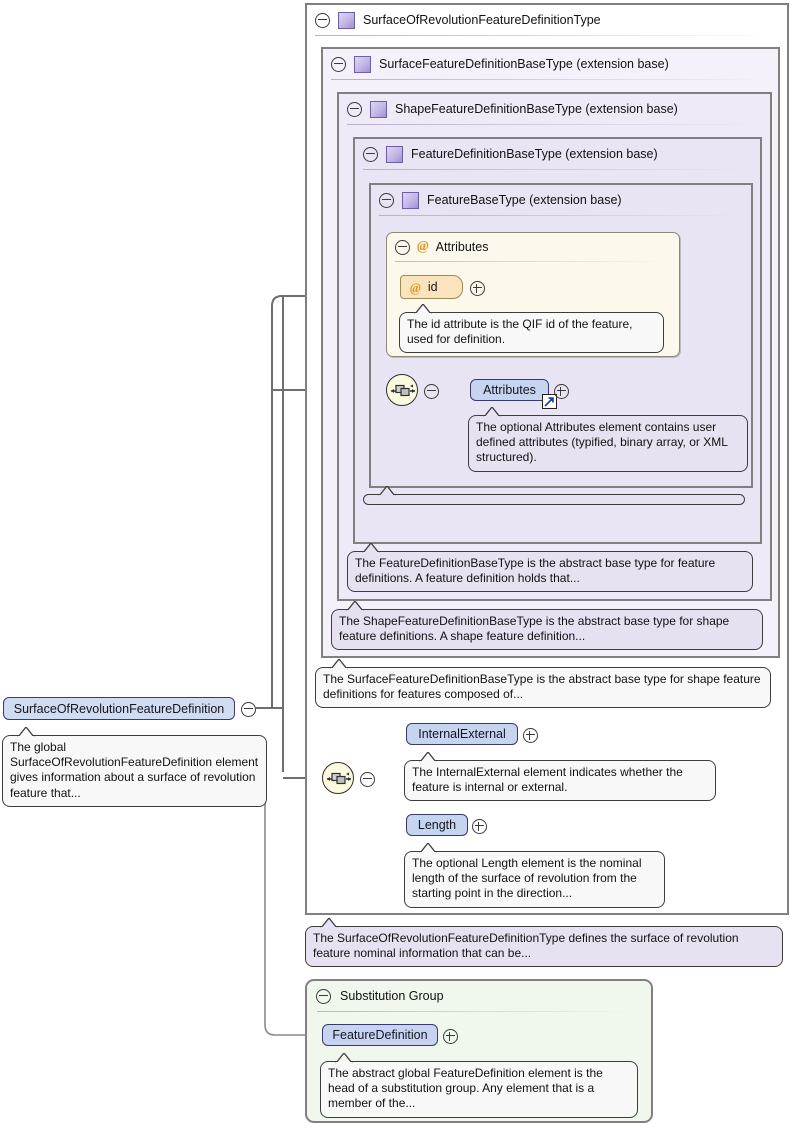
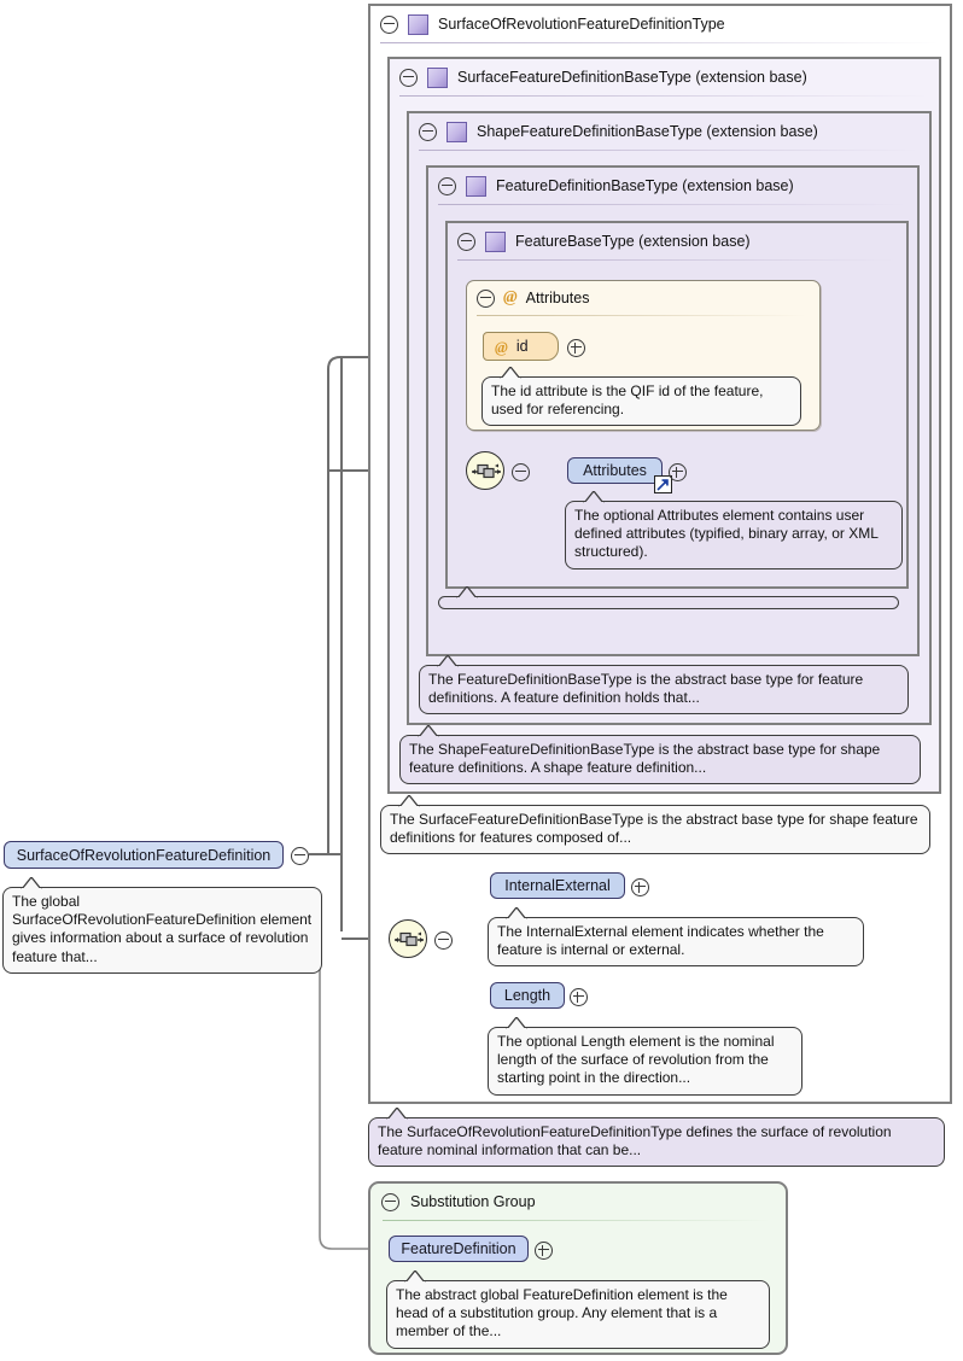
  SurfaceOfRevolutionFeatureDefinitionType
  SurfaceFeatureDefinitionBaseType (extension base)
  ShapeFeatureDefinitionBaseType (extension base)
  FeatureDefinitionBaseType (extension base)
  FeatureBaseType (extension base)
  @
  Attributes
  @
  id
- The id attribute is the QIF id of the feature, used for definition.
+ The id attribute is the QIF id of the feature, used for referencing.
  Attributes
  The optional Attributes element contains user defined attributes (typified, binary array, or XML structured).
  The FeatureDefinitionBaseType is the abstract base type for feature definitions. A feature definition holds that...
  The ShapeFeatureDefinitionBaseType is the abstract base type for shape feature definitions. A shape feature definition...
  The SurfaceFeatureDefinitionBaseType is the abstract base type for shape feature definitions for features composed of...
  InternalExternal
  The InternalExternal element indicates whether the feature is internal or external.
  Length
  The optional Length element is the nominal length of the surface of revolution from the starting point in the direction...
  The SurfaceOfRevolutionFeatureDefinitionType defines the surface of revolution feature nominal information that can be...
  Substitution Group
  FeatureDefinition
  The abstract global FeatureDefinition element is the head of a substitution group. Any element that is a member of the...
  SurfaceOfRevolutionFeatureDefinition
  The global SurfaceOfRevolutionFeatureDefinition element gives information about a surface of revolution feature that...
